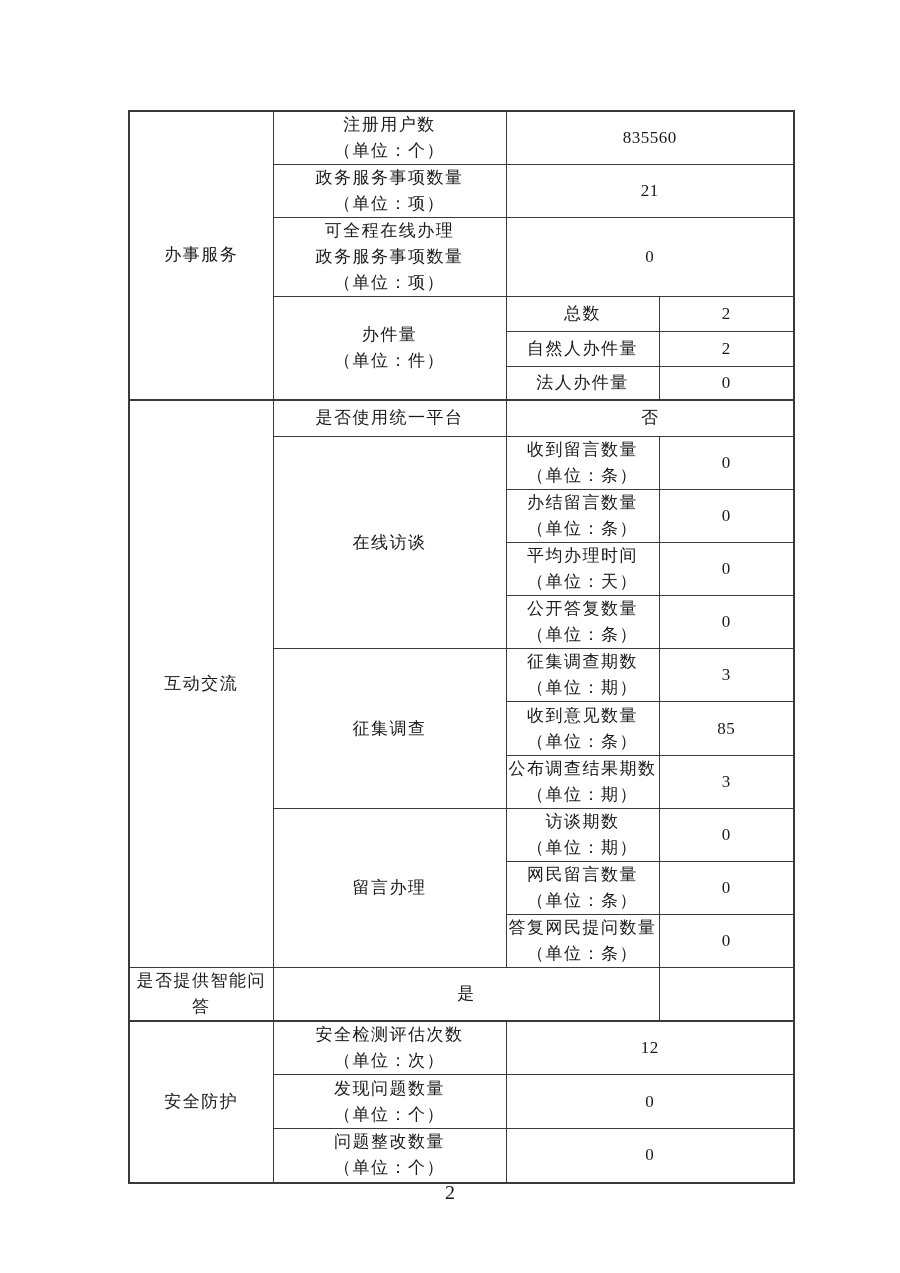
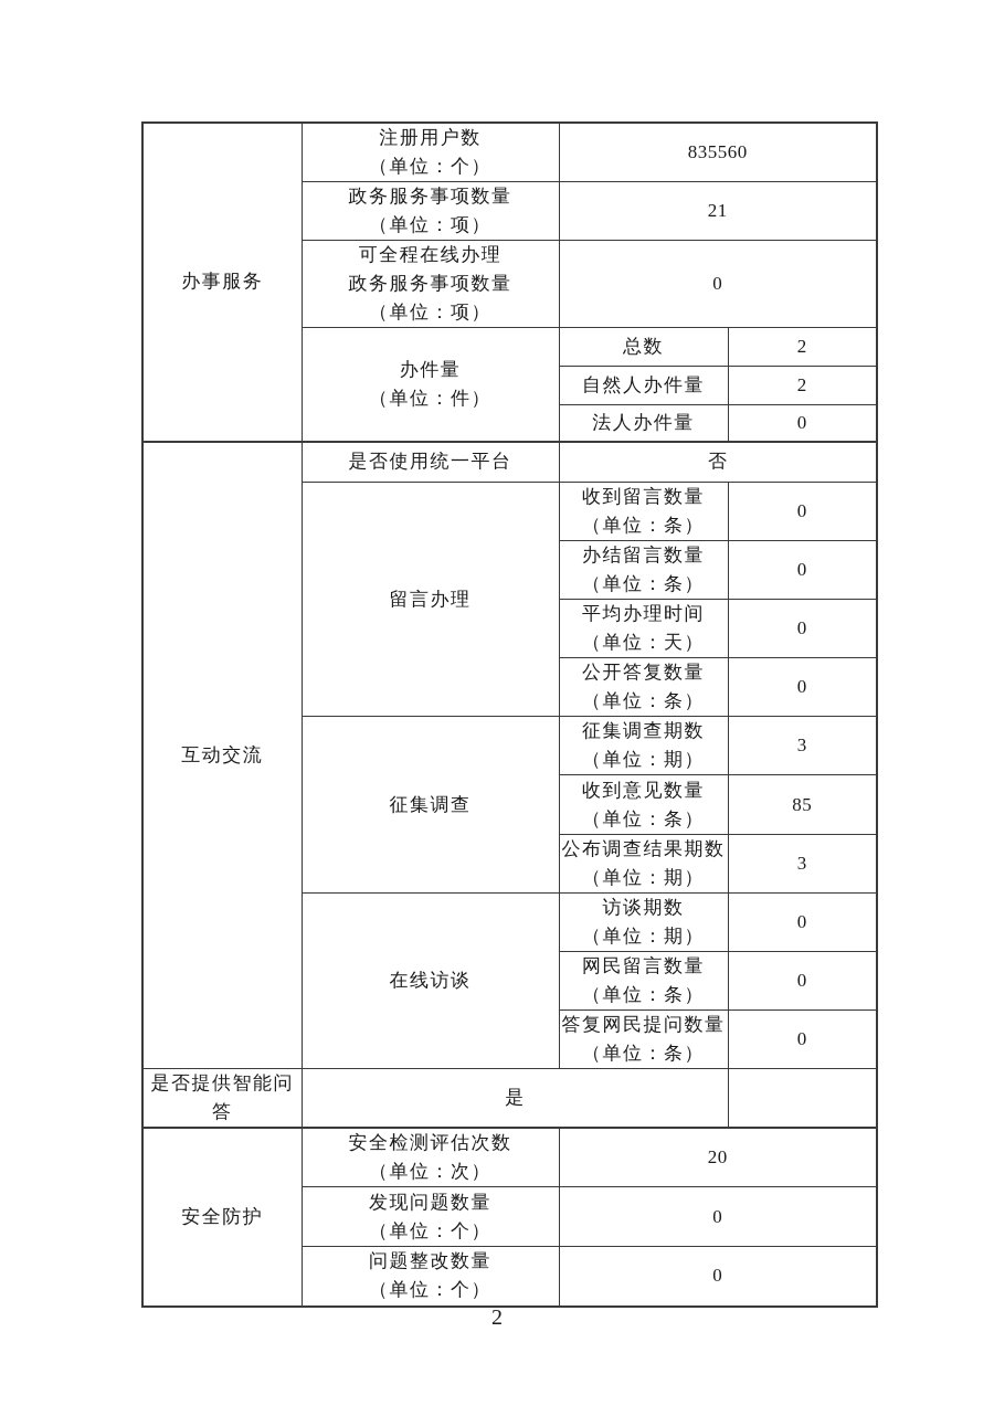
  办事服务	注册用户数 （单位：个）	835560
  政务服务事项数量 （单位：项）	21
  可全程在线办理 政务服务事项数量 （单位：项）	0
  办件量 （单位：件）	总数	2
  自然人办件量	2
  法人办件量	0
  互动交流	是否使用统一平台	否
- 在线访谈	收到留言数量 （单位：条）	0
+ 留言办理	收到留言数量 （单位：条）	0
  办结留言数量 （单位：条）	0
  平均办理时间 （单位：天）	0
  公开答复数量 （单位：条）	0
  征集调查	征集调查期数 （单位：期）	3
  收到意见数量 （单位：条）	85
  公布调查结果期数 （单位：期）	3
- 留言办理	访谈期数 （单位：期）	0
+ 在线访谈	访谈期数 （单位：期）	0
  网民留言数量 （单位：条）	0
  答复网民提问数量 （单位：条）	0
  是否提供智能问答	是
- 安全防护	安全检测评估次数 （单位：次）	12
+ 安全防护	安全检测评估次数 （单位：次）	20
  发现问题数量 （单位：个）	0
  问题整改数量 （单位：个）	0
  2
